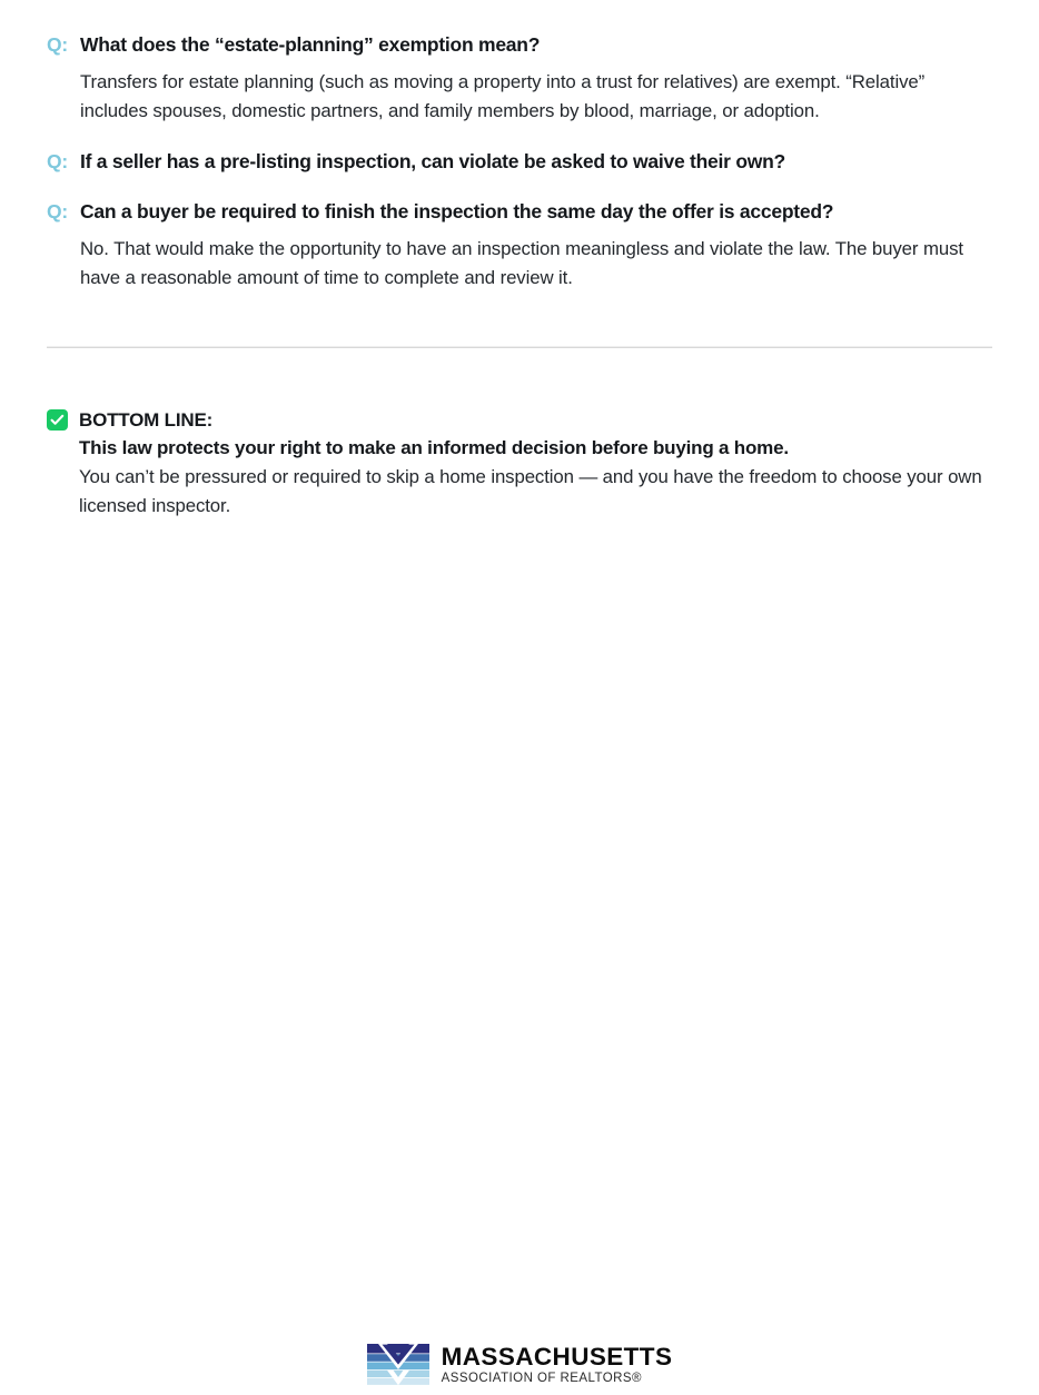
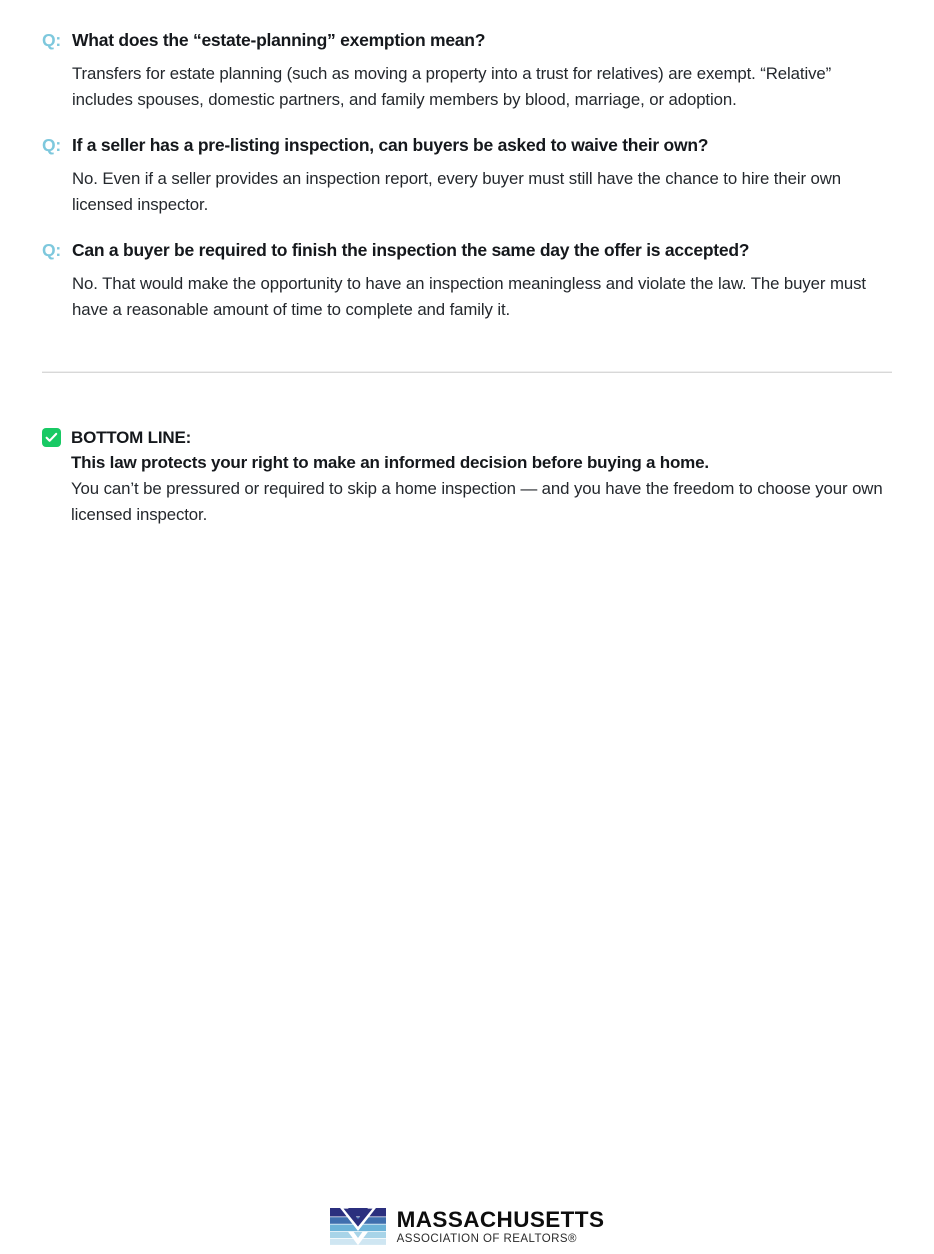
  Q:
  What does the “estate-planning” exemption mean?
  Transfers for estate planning (such as moving a property into a trust for relatives) are exempt. “Relative” includes spouses, domestic partners, and family members by blood, marriage, or adoption.
  Q:
- If a seller has a pre-listing inspection, can violate be asked to waive their own?
+ If a seller has a pre-listing inspection, can buyers be asked to waive their own?
+ No. Even if a seller provides an inspection report, every buyer must still have the chance to hire their own licensed inspector.
  Q:
  Can a buyer be required to finish the inspection the same day the offer is accepted?
- No. That would make the opportunity to have an inspection meaningless and violate the law. The buyer must have a reasonable amount of time to complete and review it.
+ No. That would make the opportunity to have an inspection meaningless and violate the law. The buyer must have a reasonable amount of time to complete and family it.
  BOTTOM LINE:
  This law protects your right to make an informed decision before buying a home.
  You can’t be pressured or required to skip a home inspection — and you have the freedom to choose your own licensed inspector.
  MASSACHUSETTS
  ASSOCIATION OF REALTORS®
